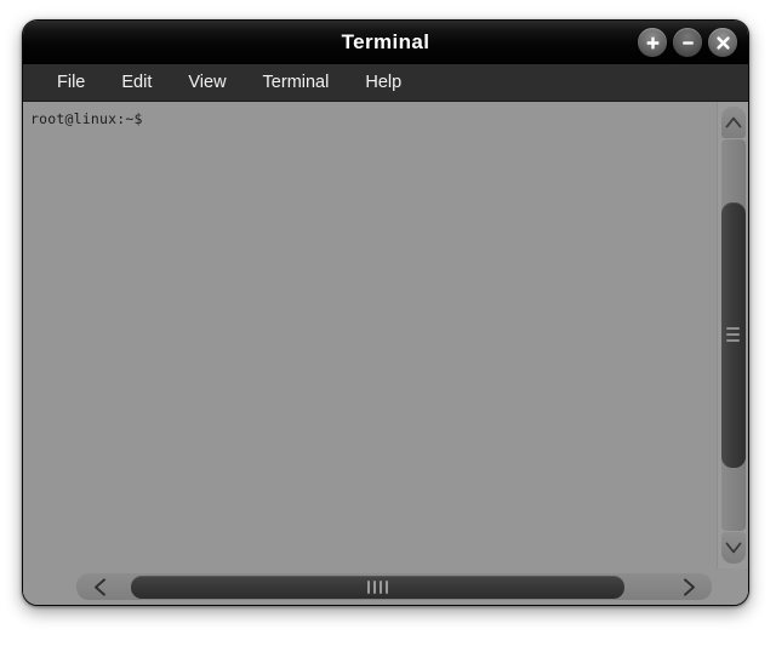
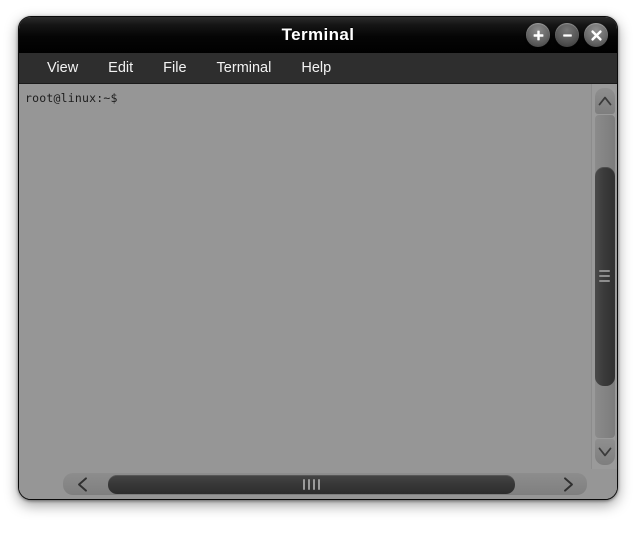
  Terminal
- File
+ View
  Edit
- View
+ File
  Terminal
  Help
  root@linux:~$
